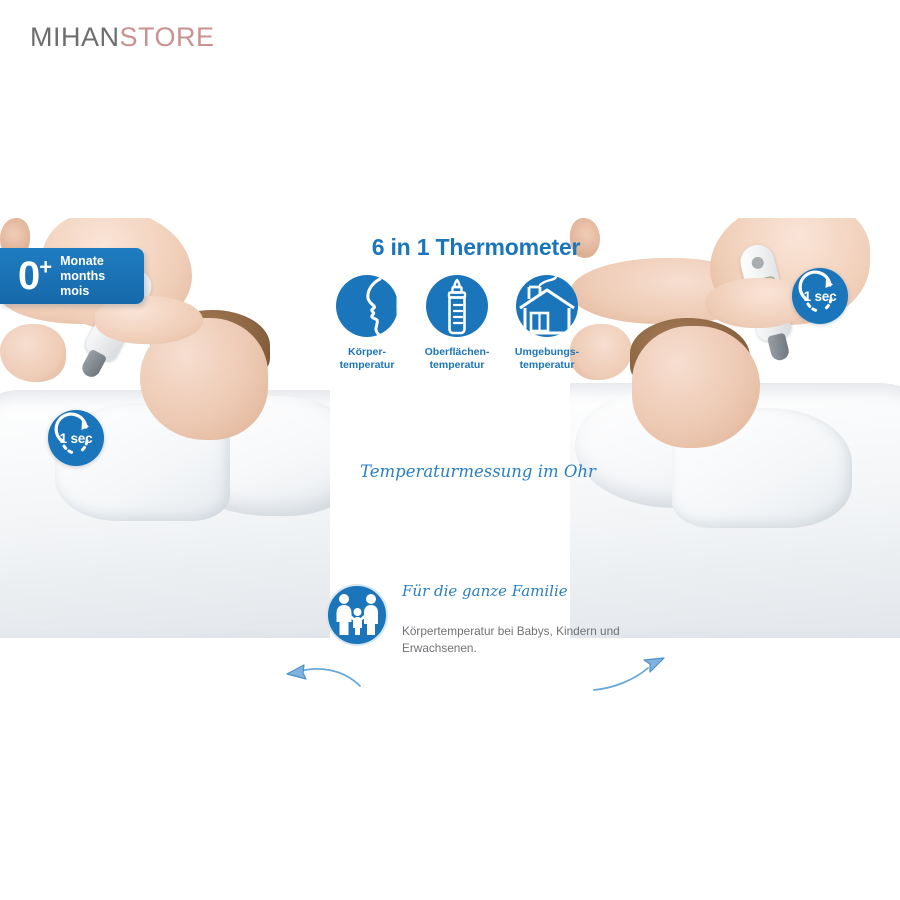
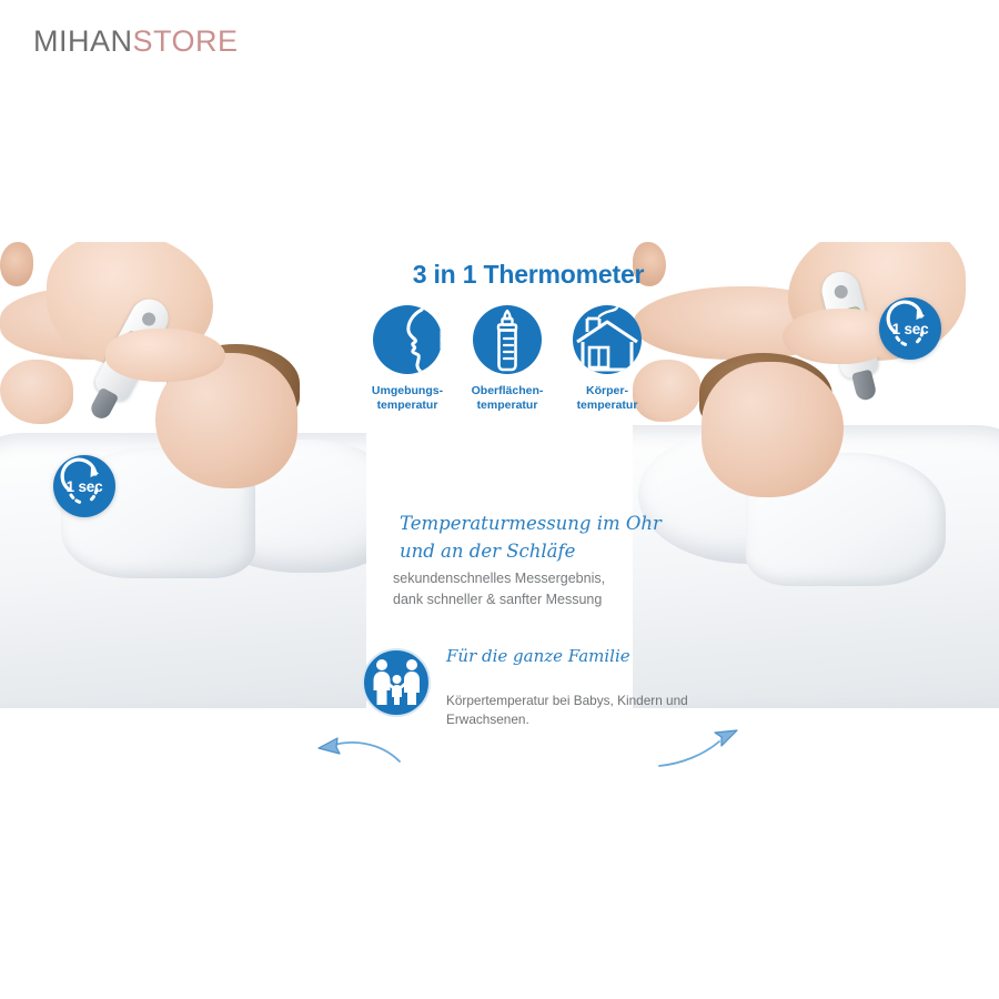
  MIHANSTORE
  1 sec
  1 sec
- 0+
- Monate
- months
- mois
- 6 in 1 Thermometer
+ 3 in 1 Thermometer
- Körper-
+ Umgebungs-
  temperatur
  Oberflächen-
  temperatur
- Umgebungs-
+ Körper-
  temperatur
  Temperaturmessung im Ohr
+ und an der Schläfe
+ sekundenschnelles Messergebnis,
+ dank schneller & sanfter Messung
  Für die ganze Familie
  Körpertemperatur bei Babys, Kindern und Erwachsenen.
